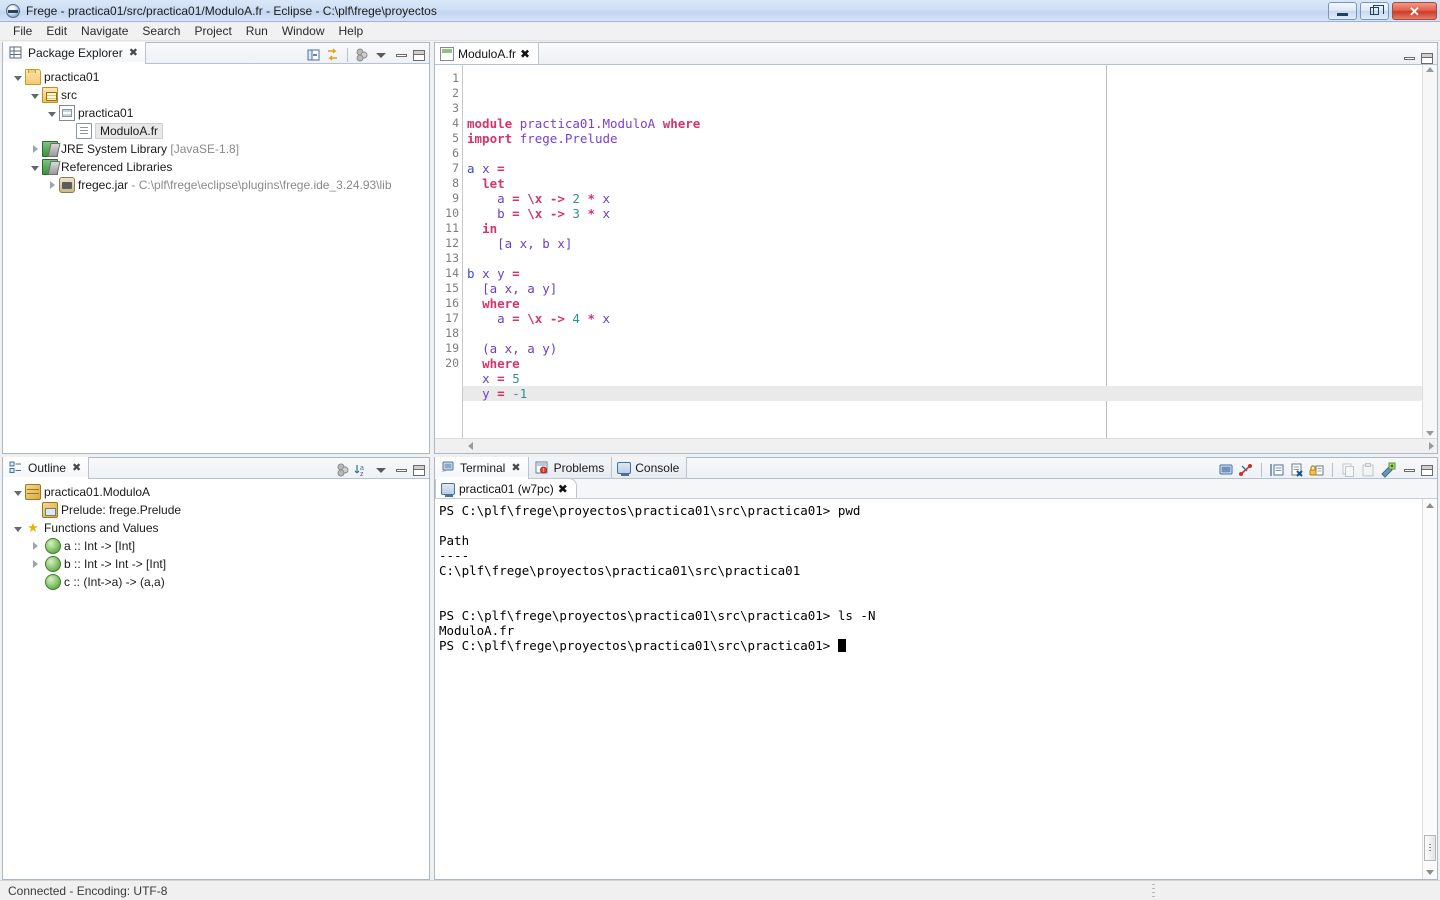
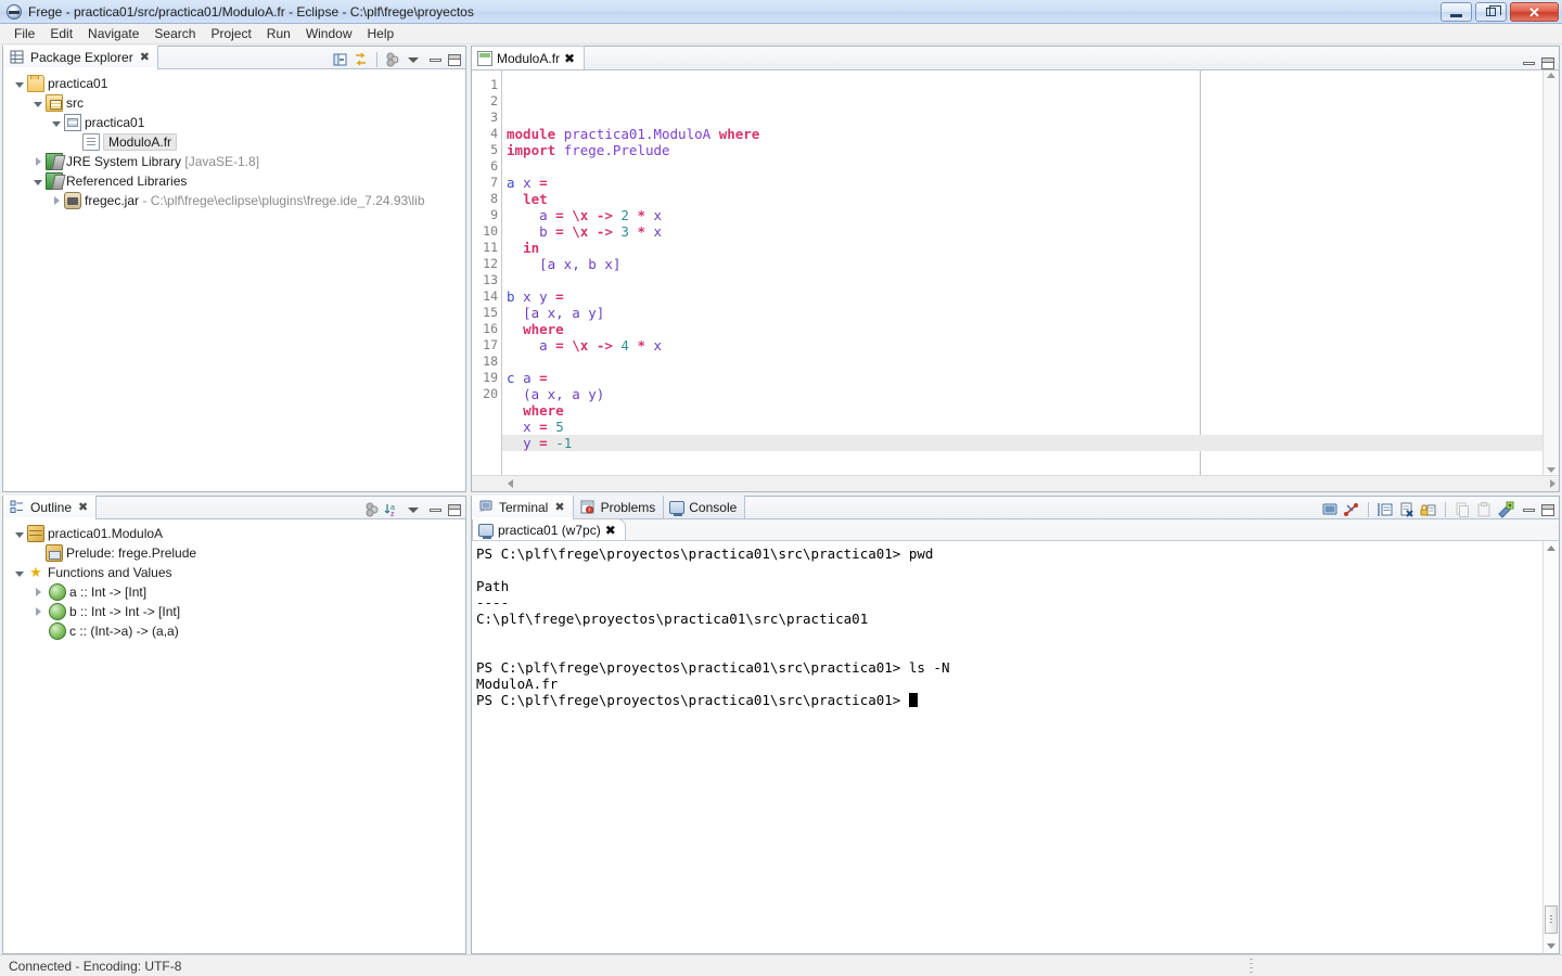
  Frege - practica01/src/practica01/ModuloA.fr - Eclipse - C:\plf\frege\proyectos
  ✕
  File
  Edit
  Navigate
  Search
  Project
  Run
  Window
  Help
  Package Explorer
  ✖
  practica01
  src
  practica01
  ModuloA.fr
  JRE System Library [JavaSE-1.8]
  Referenced Libraries
- fregec.jar - C:\plf\frege\eclipse\plugins\frege.ide_3.24.93\lib
+ fregec.jar - C:\plf\frege\eclipse\plugins\frege.ide_7.24.93\lib
  Outline
  ✖
  practica01.ModuloA
  Prelude: frege.Prelude
  ★
  Functions and Values
  a :: Int -> [Int]
  b :: Int -> Int -> [Int]
  c :: (Int->a) -> (a,a)
  ModuloA.fr
  ✖
  1
  2
  3
  4
  5
  6
  7
  8
  9
  10
  11
  12
  13
  14
  15
  16
  17
  18
  19
  20
  module practica01.ModuloA where
  import frege.Prelude
  a x =
  let
  a = \x -> 2 * x
  b = \x -> 3 * x
  in
  [a x, b x]
  b x y =
  [a x, a y]
  where
  a = \x -> 4 * x
+ c a =
  (a x, a y)
  where
  x = 5
  y = -1
  Terminal
  ✖
  Problems
  Console
  practica01 (w7pc)
  ✖
  PS C:\plf\frege\proyectos\practica01\src\practica01> pwd
  Path
  ----
  C:\plf\frege\proyectos\practica01\src\practica01
  PS C:\plf\frege\proyectos\practica01\src\practica01> ls -N
  ModuloA.fr
  PS C:\plf\frege\proyectos\practica01\src\practica01>
  Connected - Encoding: UTF-8
